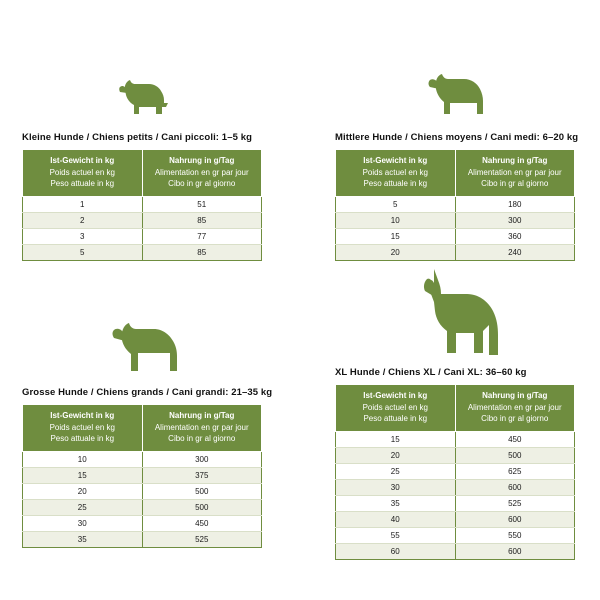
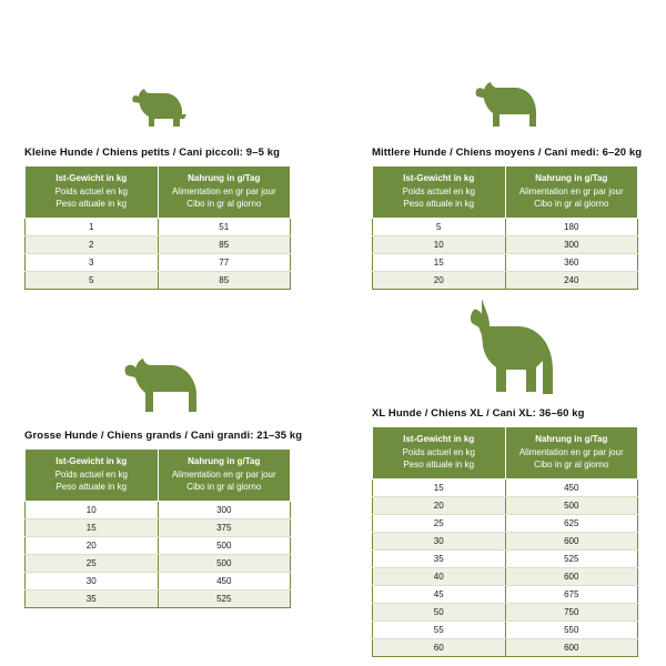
- Kleine Hunde / Chiens petits / Cani piccoli: 1–5 kg
+ Kleine Hunde / Chiens petits / Cani piccoli: 9–5 kg
  Ist-Gewicht in kg Poids actuel en kg Peso attuale in kg	Nahrung in g/Tag Alimentation en gr par jour Cibo in gr al giorno
  1	51
  2	85
  3	77
  5	85
  Mittlere Hunde / Chiens moyens / Cani medi: 6–20 kg
  Ist-Gewicht in kg Poids actuel en kg Peso attuale in kg	Nahrung in g/Tag Alimentation en gr par jour Cibo in gr al giorno
  5	180
  10	300
  15	360
  20	240
  Grosse Hunde / Chiens grands / Cani grandi: 21–35 kg
  Ist-Gewicht in kg Poids actuel en kg Peso attuale in kg	Nahrung in g/Tag Alimentation en gr par jour Cibo in gr al giorno
  10	300
  15	375
  20	500
  25	500
  30	450
  35	525
  XL Hunde / Chiens XL / Cani XL: 36–60 kg
  Ist-Gewicht in kg Poids actuel en kg Peso attuale in kg	Nahrung in g/Tag Alimentation en gr par jour Cibo in gr al giorno
  15	450
  20	500
  25	625
  30	600
  35	525
  40	600
+ 45	675
+ 50	750
  55	550
  60	600
